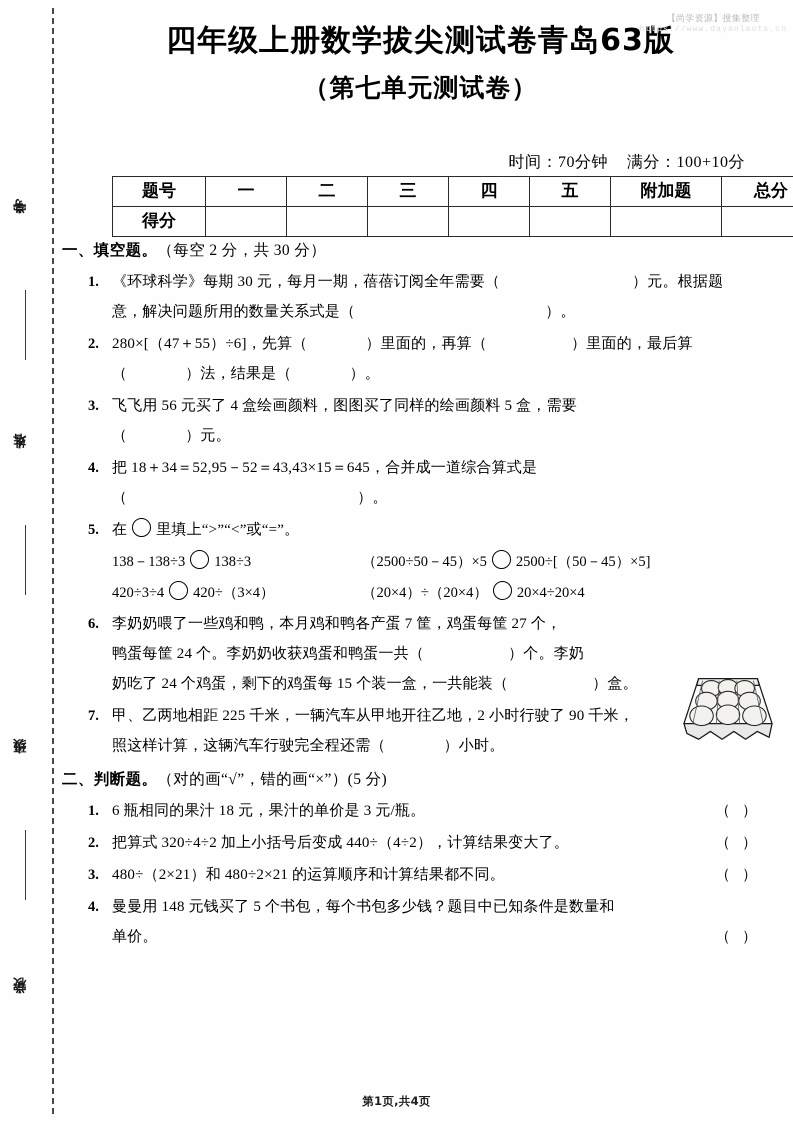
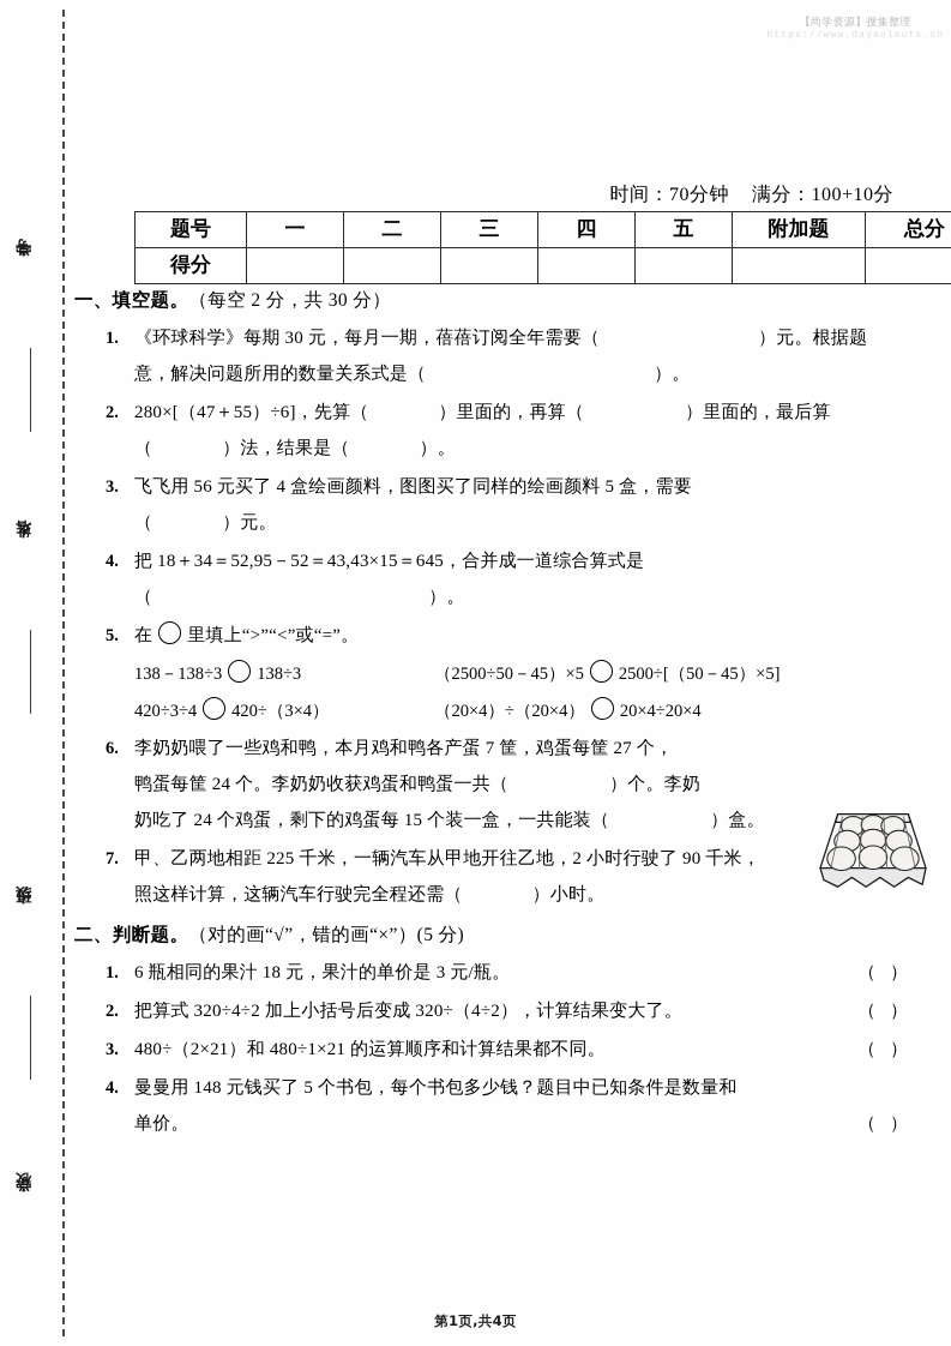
  【尚学资源】搜集整理
  https://www.dayaolaots.cn
- 四年级上册数学拔尖测试卷青岛63版
- （第七单元测试卷）
  时间：70分钟 满分：100+10分
  题号	一	二	三	四	五	附加题	总分
  得分
  一、填空题。（每空 2 分，共 30 分）
  1.
  《环球科学》每期 30 元，每月一期，蓓蓓订阅全年需要（ ）元。根据题
  意，解决问题所用的数量关系式是（ ）。
  2.
  280×[（47＋55）÷6]，先算（ ）里面的，再算（ ）里面的，最后算
  （ ）法，结果是（ ）。
  3.
  飞飞用 56 元买了 4 盒绘画颜料，图图买了同样的绘画颜料 5 盒，需要
  （ ）元。
  4.
  把 18＋34＝52,95－52＝43,43×15＝645，合并成一道综合算式是
  （ ）。
  5.
  在 里填上“>”“<”或“=”。
  138－138÷3 138÷3
  （2500÷50－45）×5 2500÷[（50－45）×5]
  420÷3÷4 420÷（3×4）
  （20×4）÷（20×4） 20×4÷20×4
  6.
  李奶奶喂了一些鸡和鸭，本月鸡和鸭各产蛋 7 筐，鸡蛋每筐 27 个，
  鸭蛋每筐 24 个。李奶奶收获鸡蛋和鸭蛋一共（ ）个。李奶
  奶吃了 24 个鸡蛋，剩下的鸡蛋每 15 个装一盒，一共能装（ ）盒。
  7.
  甲、乙两地相距 225 千米，一辆汽车从甲地开往乙地，2 小时行驶了 90 千米，
  照这样计算，这辆汽车行驶完全程还需（ ）小时。
  二、判断题。（对的画“√”，错的画“×”）(5 分)
  1.
  （ ）
  6 瓶相同的果汁 18 元，果汁的单价是 3 元/瓶。
  2.
  （ ）
- 把算式 320÷4÷2 加上小括号后变成 440÷（4÷2），计算结果变大了。
+ 把算式 320÷4÷2 加上小括号后变成 320÷（4÷2），计算结果变大了。
  3.
  （ ）
- 480÷（2×21）和 480÷2×21 的运算顺序和计算结果都不同。
+ 480÷（2×21）和 480÷1×21 的运算顺序和计算结果都不同。
  4.
  曼曼用 148 元钱买了 5 个书包，每个书包多少钱？题目中已知条件是数量和
  （ ）
  单价。
  第1页,共4页
